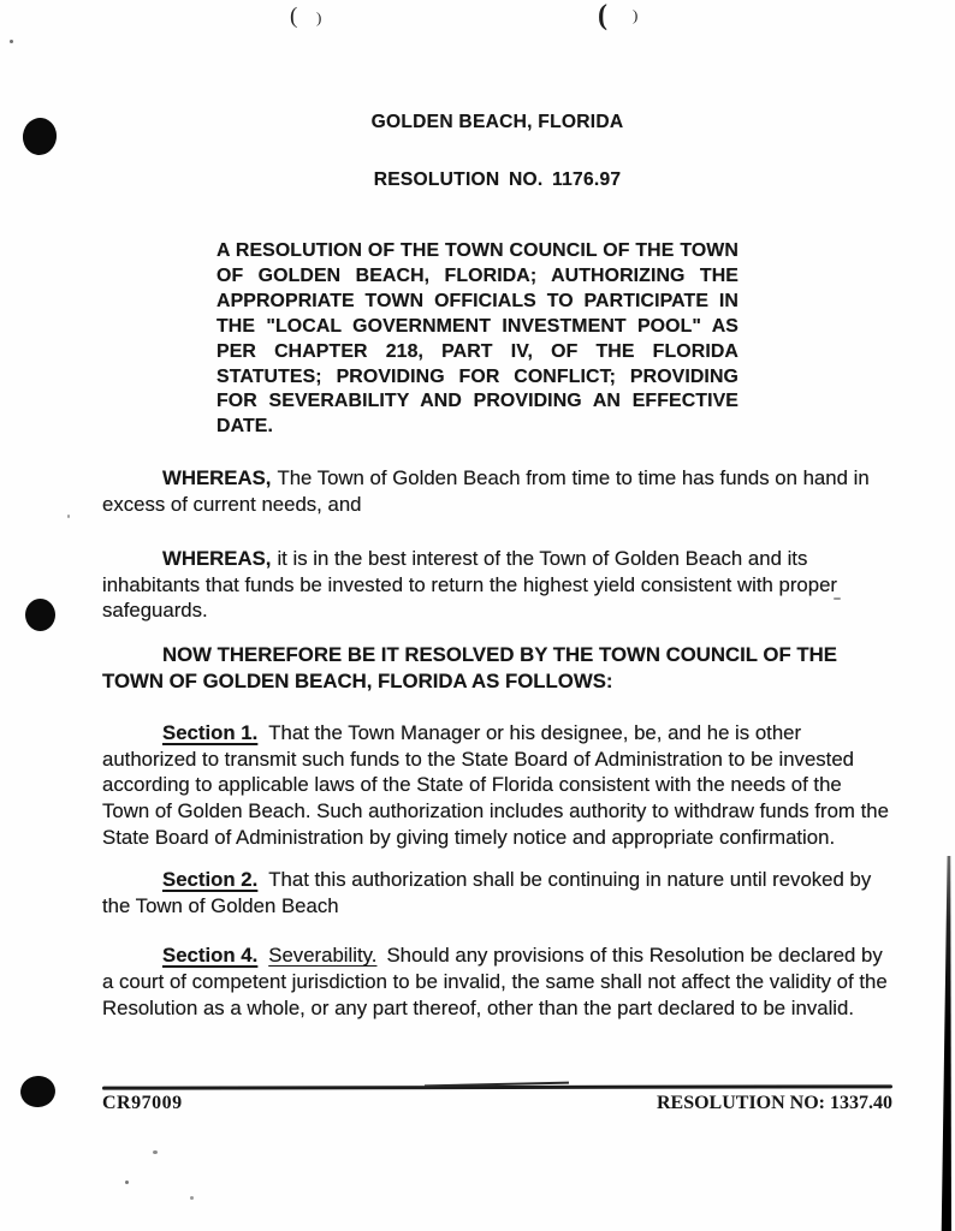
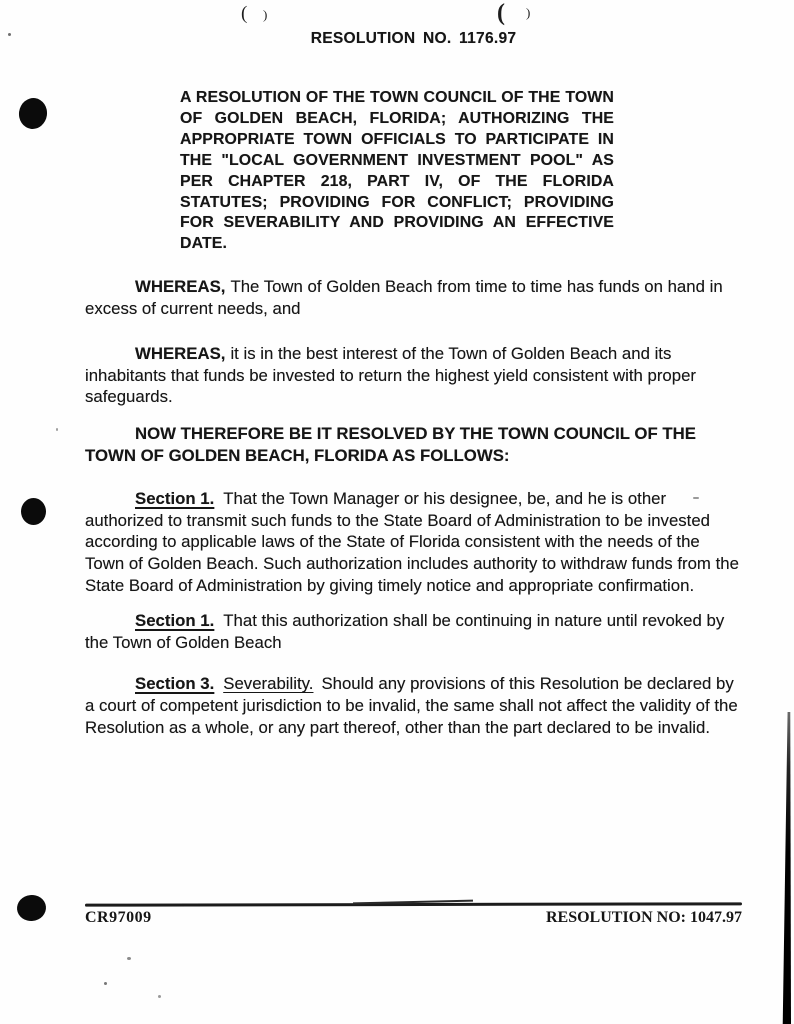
  (
  )
  (
  )
- GOLDEN BEACH, FLORIDA
  RESOLUTION NO. 1176.97
  A RESOLUTION OF THE TOWN COUNCIL OF THE TOWN OF GOLDEN BEACH, FLORIDA; AUTHORIZING THE APPROPRIATE TOWN OFFICIALS TO PARTICIPATE IN THE "LOCAL GOVERNMENT INVESTMENT POOL" AS PER CHAPTER 218, PART IV, OF THE FLORIDA STATUTES; PROVIDING FOR CONFLICT; PROVIDING FOR SEVERABILITY AND PROVIDING AN EFFECTIVE DATE.
  WHEREAS, The Town of Golden Beach from time to time has funds on hand in excess of current needs, and
  WHEREAS, it is in the best interest of the Town of Golden Beach and its inhabitants that funds be invested to return the highest yield consistent with proper safeguards.
  NOW THEREFORE BE IT RESOLVED BY THE TOWN COUNCIL OF THE TOWN OF GOLDEN BEACH, FLORIDA AS FOLLOWS:
  Section 1. That the Town Manager or his designee, be, and he is other authorized to transmit such funds to the State Board of Administration to be invested according to applicable laws of the State of Florida consistent with the needs of the Town of Golden Beach. Such authorization includes authority to withdraw funds from the State Board of Administration by giving timely notice and appropriate confirmation.
- Section 2. That this authorization shall be continuing in nature until revoked by the Town of Golden Beach
+ Section 1. That this authorization shall be continuing in nature until revoked by the Town of Golden Beach
- Section 4. Severability. Should any provisions of this Resolution be declared by a court of competent jurisdiction to be invalid, the same shall not affect the validity of the Resolution as a whole, or any part thereof, other than the part declared to be invalid.
+ Section 3. Severability. Should any provisions of this Resolution be declared by a court of competent jurisdiction to be invalid, the same shall not affect the validity of the Resolution as a whole, or any part thereof, other than the part declared to be invalid.
  CR97009
- RESOLUTION NO: 1337.40
+ RESOLUTION NO: 1047.97
